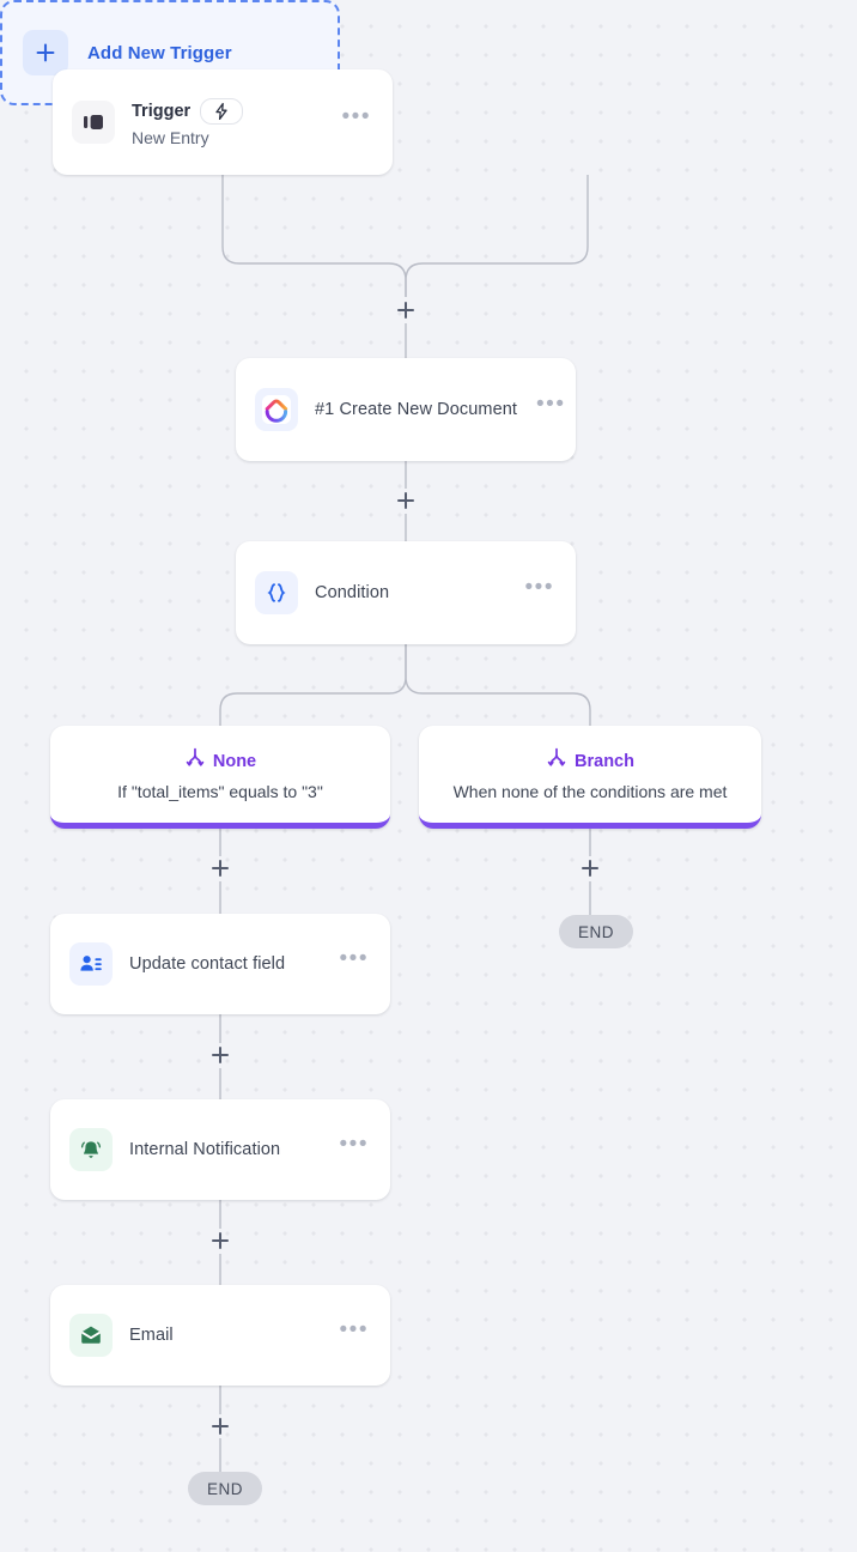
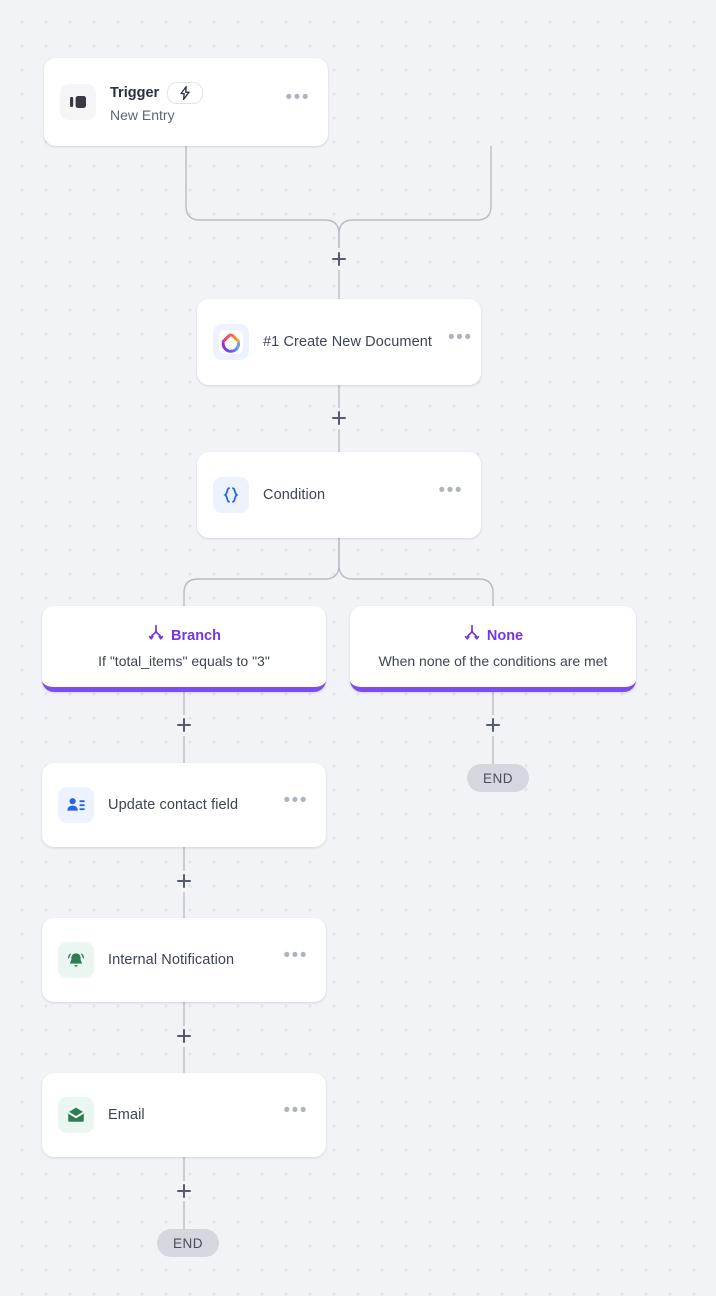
  Trigger
  New Entry
  •••
- Add New Trigger
  #1 Create New Document
  •••
  Condition
  •••
- None
+ Branch
  If "total_items" equals to "3"
- Branch
+ None
  When none of the conditions are met
  Update contact field
  •••
  Internal Notification
  •••
  Email
  •••
  END
  END
